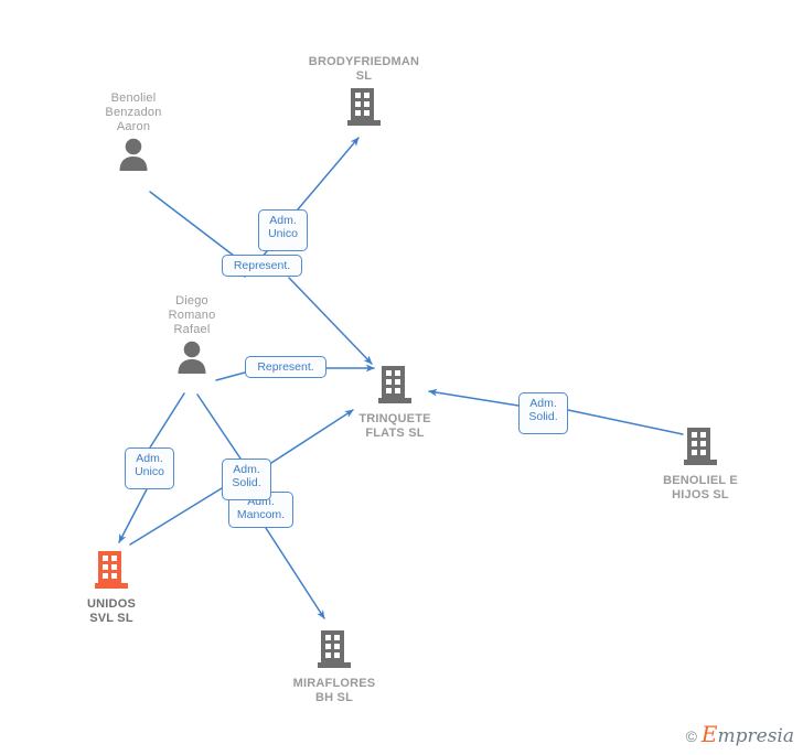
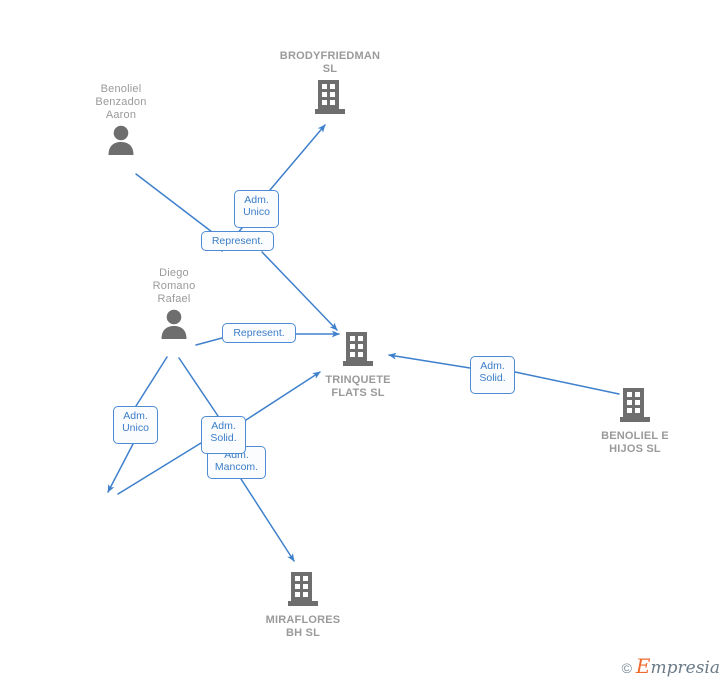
  BRODYFRIEDMAN
  SL
  Benoliel
  Benzadon
  Aaron
  Diego
  Romano
  Rafael
  TRINQUETE
  FLATS SL
  BENOLIEL E
  HIJOS SL
- UNIDOS
- SVL SL
  MIRAFLORES
  BH SL
  Adm.
  Unico
  Represent.
  Represent.
  Adm.
  Unico
  Adm.
  Solid.
  Adm.
  Mancom.
  Adm.
  Solid.
  ©
  Empresia
